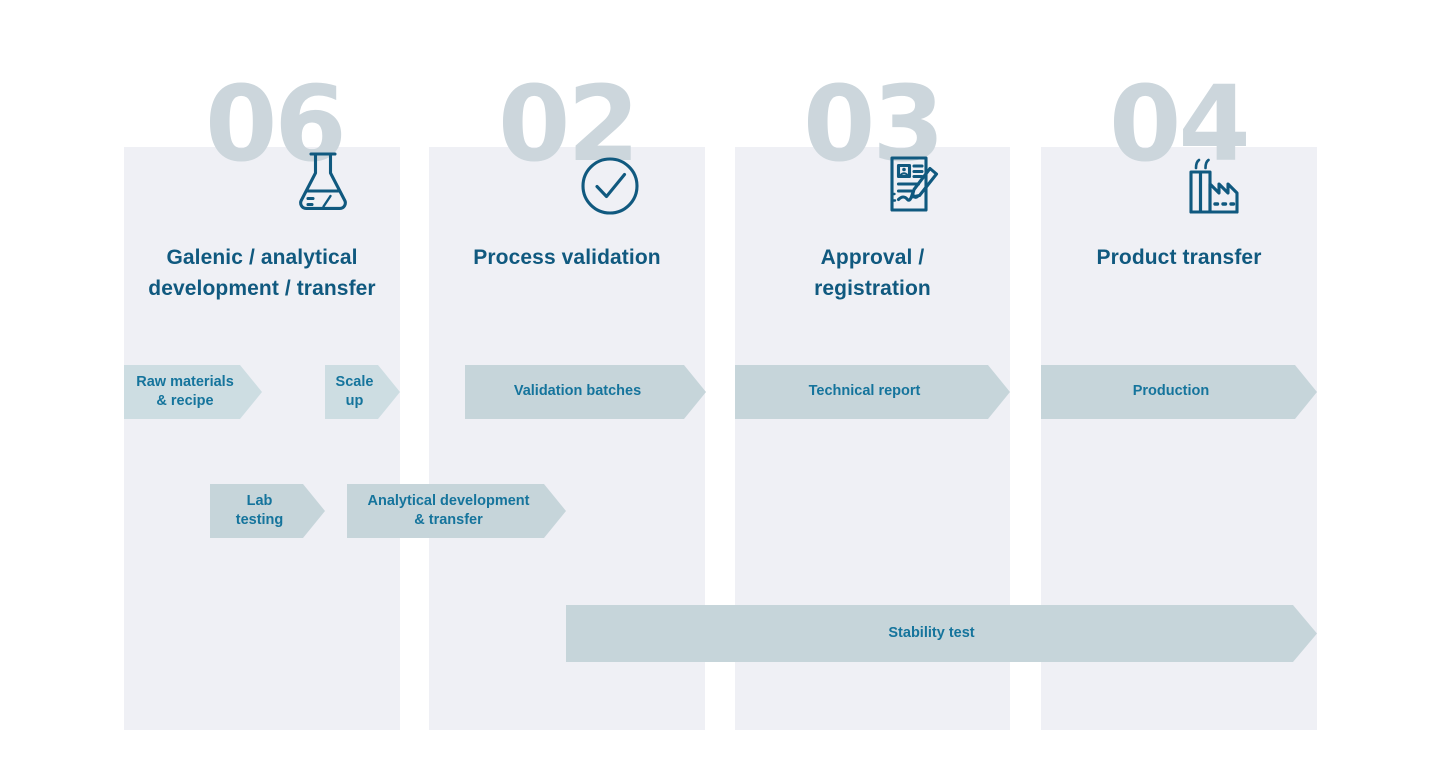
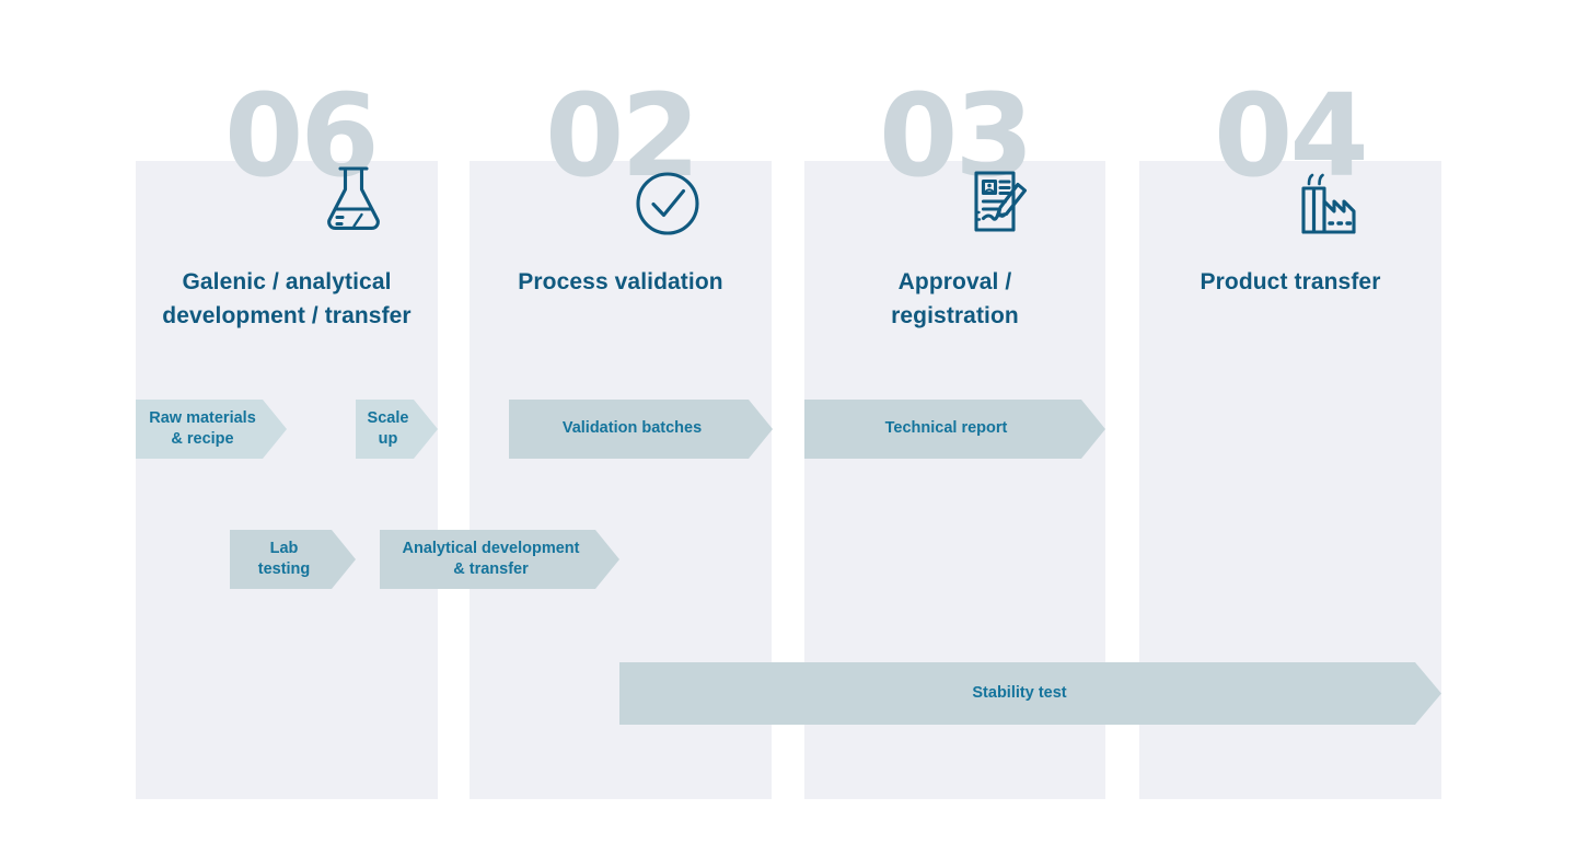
  06
  02
  03
  04
  Galenic / analytical
  development / transfer
  Process validation
  Approval /
  registration
  Product transfer
  Raw materials
  & recipe
  Scale
  up
  Validation batches
  Technical report
- Production
  Lab
  testing
  Analytical development
  & transfer
  Stability test
